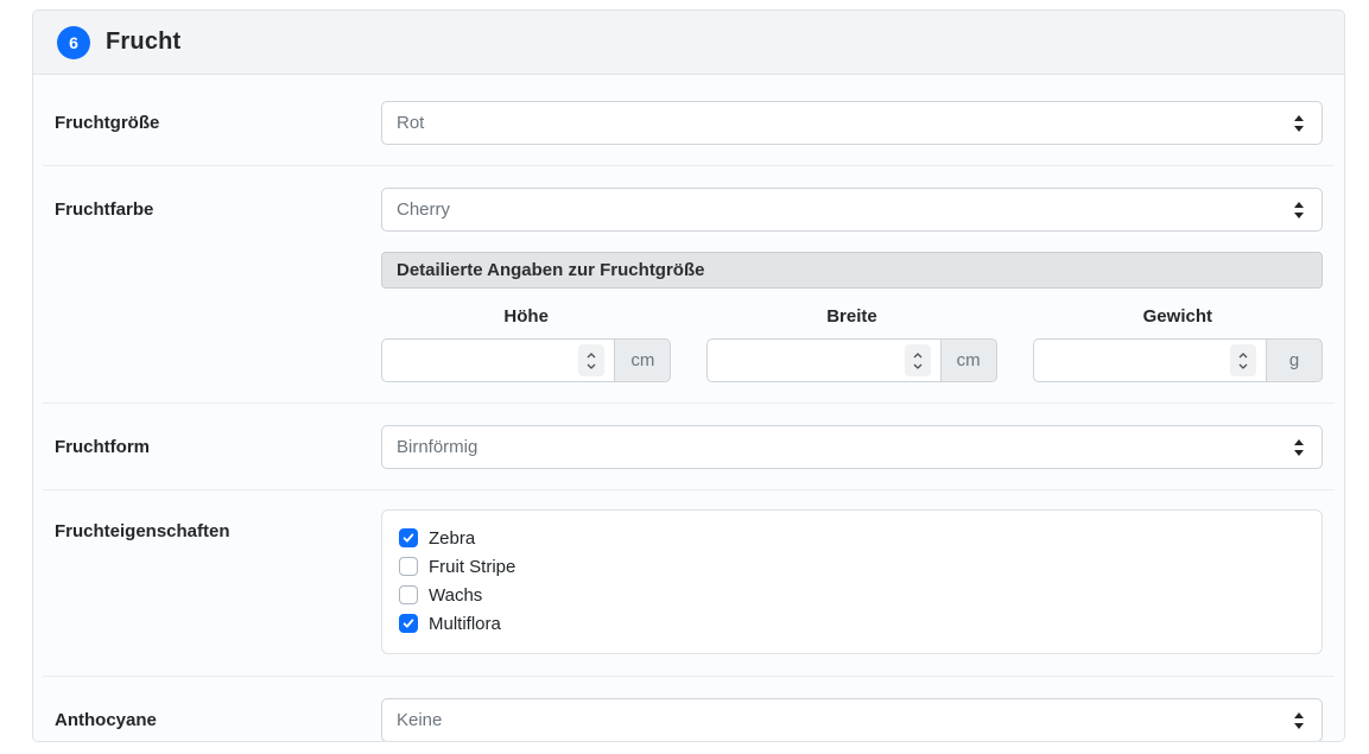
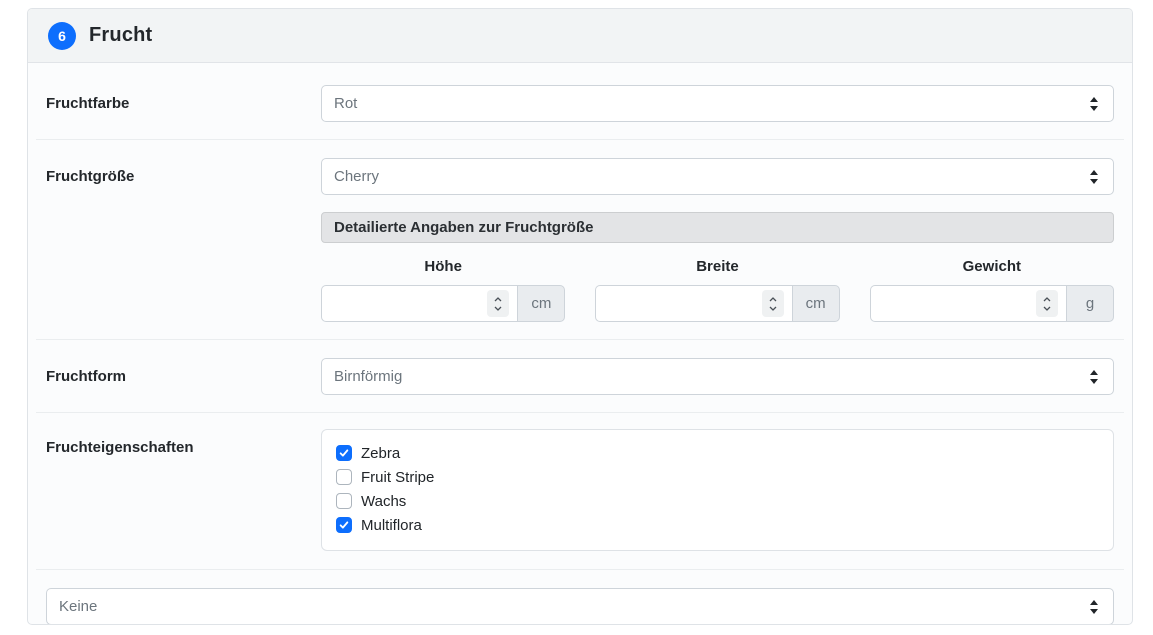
  6
  Frucht
- Fruchtgröße
+ Fruchtfarbe
  Rot
- Fruchtfarbe
+ Fruchtgröße
  Cherry
  Detailierte Angaben zur Fruchtgröße
  Höhe
  cm
  Breite
  cm
  Gewicht
  g
  Fruchtform
  Birnförmig
  Fruchteigenschaften
  Zebra
  Fruit Stripe
  Wachs
  Multiflora
- Anthocyane
  Keine
